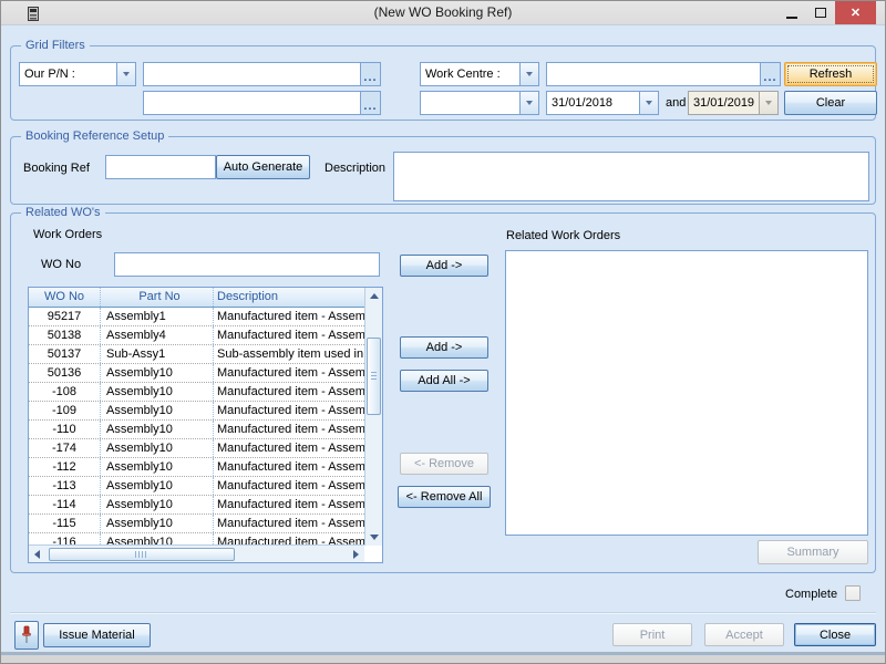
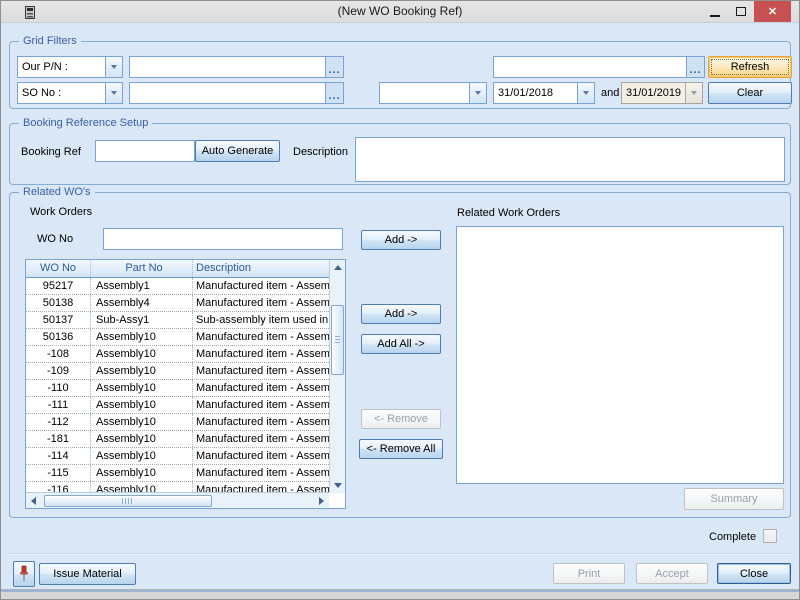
  (New WO Booking Ref)
  ✕
  Grid Filters
  Our P/N :
  ...
- Work Centre :
  ...
  Refresh
+ SO No :
  ...
  31/01/2018
  and
  31/01/2019
  Clear
  Booking Reference Setup
  Booking Ref
  Auto Generate
  Description
  Related WO's
  Work Orders
  WO No
  Add ->
  WO No
  Part No
  Description
  95217
  Assembly1
  Manufactured item - Assem
  50138
  Assembly4
  Manufactured item - Assem
  50137
  Sub-Assy1
  Sub-assembly item used in
  50136
  Assembly10
  Manufactured item - Assem
  -108
  Assembly10
  Manufactured item - Assem
  -109
  Assembly10
  Manufactured item - Assem
  -110
  Assembly10
  Manufactured item - Assem
- -174
+ -111
  Assembly10
  Manufactured item - Assem
  -112
  Assembly10
  Manufactured item - Assem
- -113
+ -181
  Assembly10
  Manufactured item - Assem
  -114
  Assembly10
  Manufactured item - Assem
  -115
  Assembly10
  Manufactured item - Assem
  -116
  Assembly10
  Manufactured item - Assem
  Add ->
  Add All ->
  <- Remove
  <- Remove All
  Related Work Orders
  Summary
  Complete
  Issue Material
  Print
  Accept
  Close
